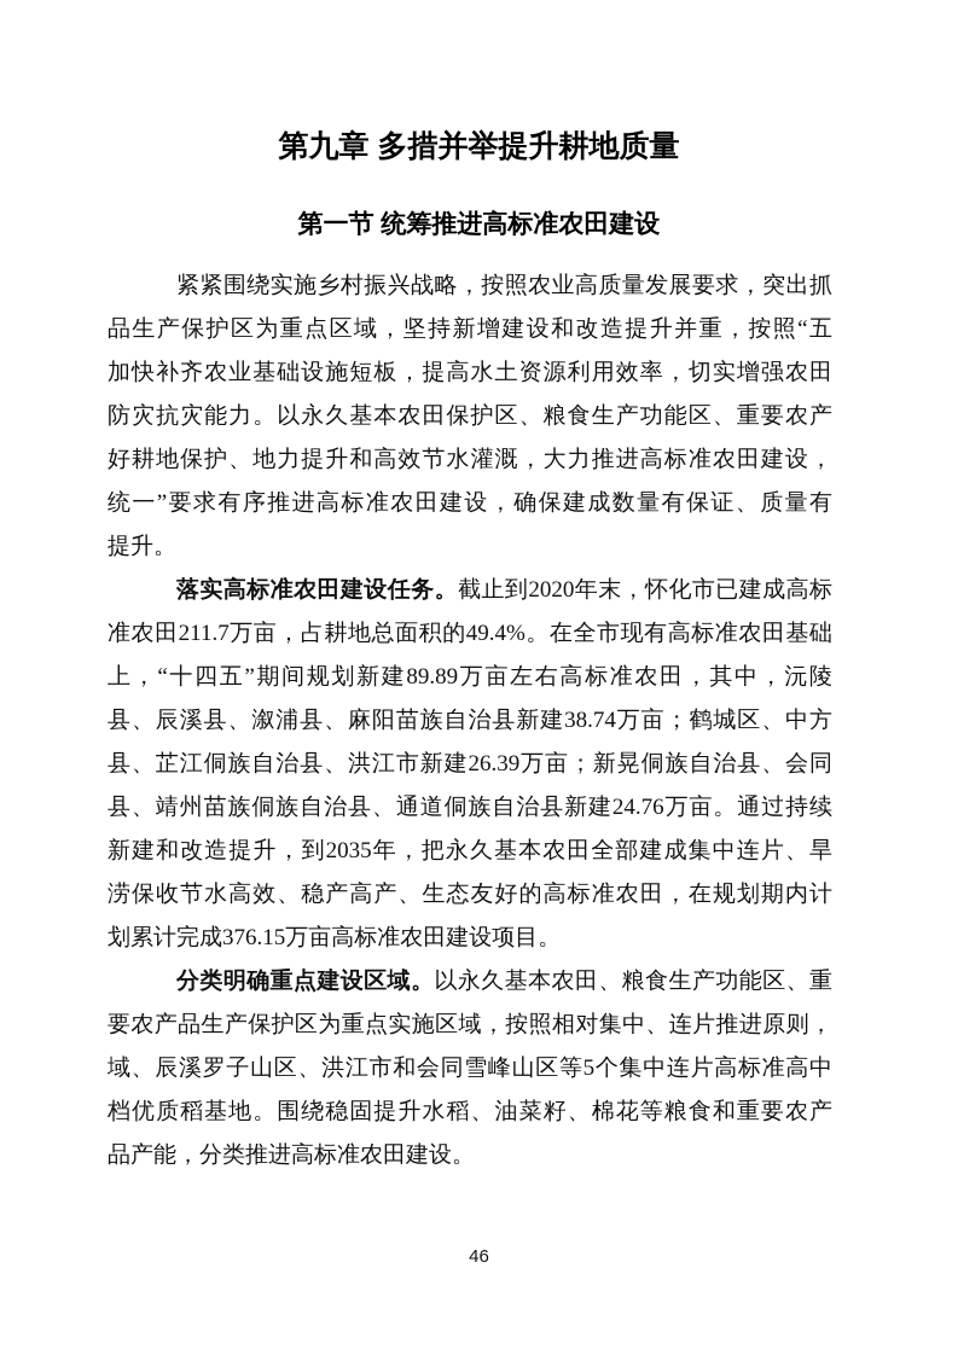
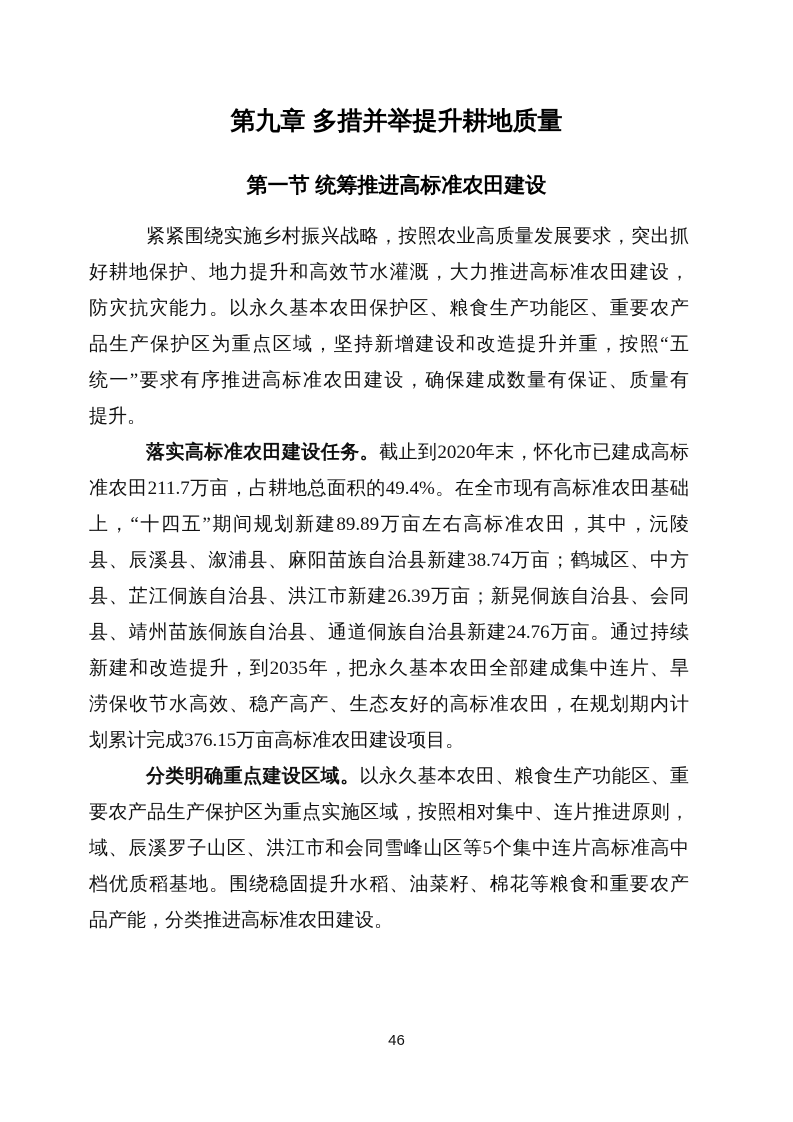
  第九章 多措并举提升耕地质量
  第一节 统筹推进高标准农田建设
  紧紧围绕实施乡村振兴战略，按照农业高质量发展要求，突出抓
- 品生产保护区为重点区域，坚持新增建设和改造提升并重，按照“五
+ 好耕地保护、地力提升和高效节水灌溉，大力推进高标准农田建设，
- 加快补齐农业基础设施短板，提高水土资源利用效率，切实增强农田
  防灾抗灾能力。以永久基本农田保护区、粮食生产功能区、重要农产
- 好耕地保护、地力提升和高效节水灌溉，大力推进高标准农田建设，
+ 品生产保护区为重点区域，坚持新增建设和改造提升并重，按照“五
  统一”要求有序推进高标准农田建设，确保建成数量有保证、质量有
  提升。
  落实高标准农田建设任务。截止到2020年末，怀化市已建成高标
  准农田211.7万亩，占耕地总面积的49.4%。在全市现有高标准农田基础
  上，“十四五”期间规划新建89.89万亩左右高标准农田，其中，沅陵
  县、辰溪县、溆浦县、麻阳苗族自治县新建38.74万亩；鹤城区、中方
  县、芷江侗族自治县、洪江市新建26.39万亩；新晃侗族自治县、会同
  县、靖州苗族侗族自治县、通道侗族自治县新建24.76万亩。通过持续
  新建和改造提升，到2035年，把永久基本农田全部建成集中连片、旱
  涝保收节水高效、稳产高产、生态友好的高标准农田，在规划期内计
  划累计完成376.15万亩高标准农田建设项目。
  分类明确重点建设区域。以永久基本农田、粮食生产功能区、重
  要农产品生产保护区为重点实施区域，按照相对集中、连片推进原则，
  域、辰溪罗子山区、洪江市和会同雪峰山区等5个集中连片高标准高中
  档优质稻基地。围绕稳固提升水稻、油菜籽、棉花等粮食和重要农产
  品产能，分类推进高标准农田建设。
  46
